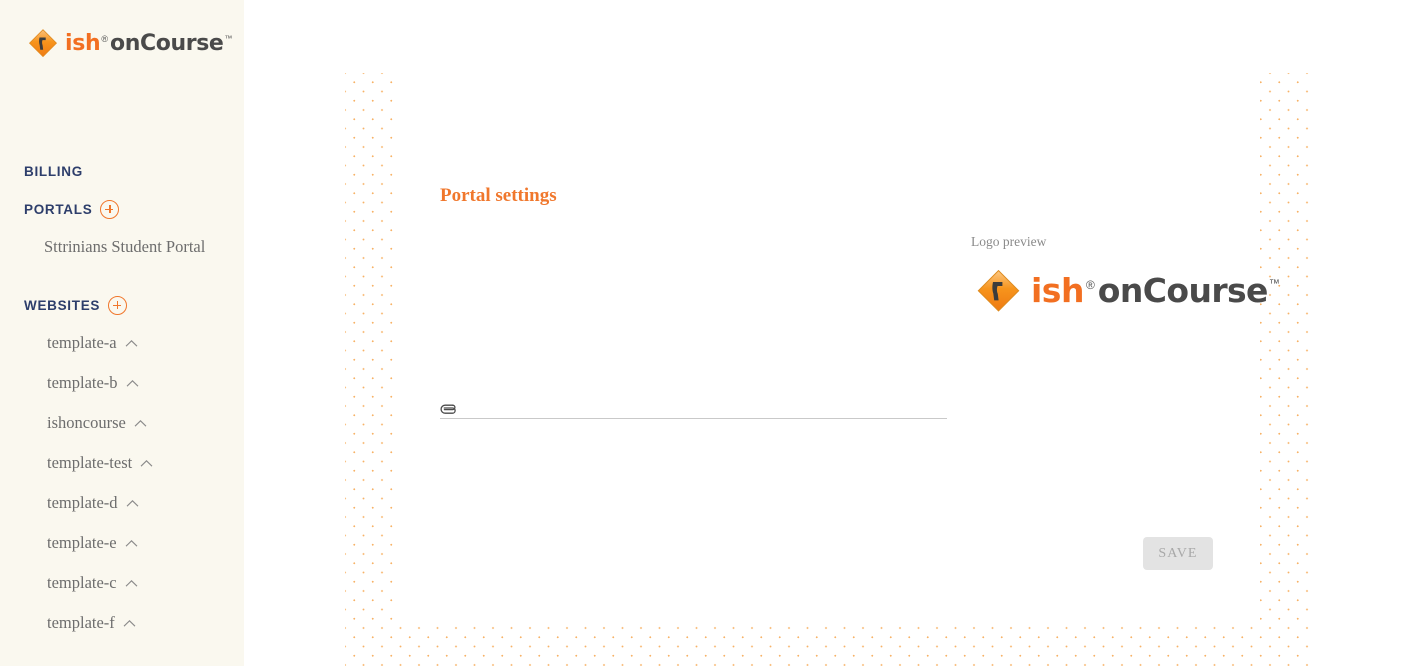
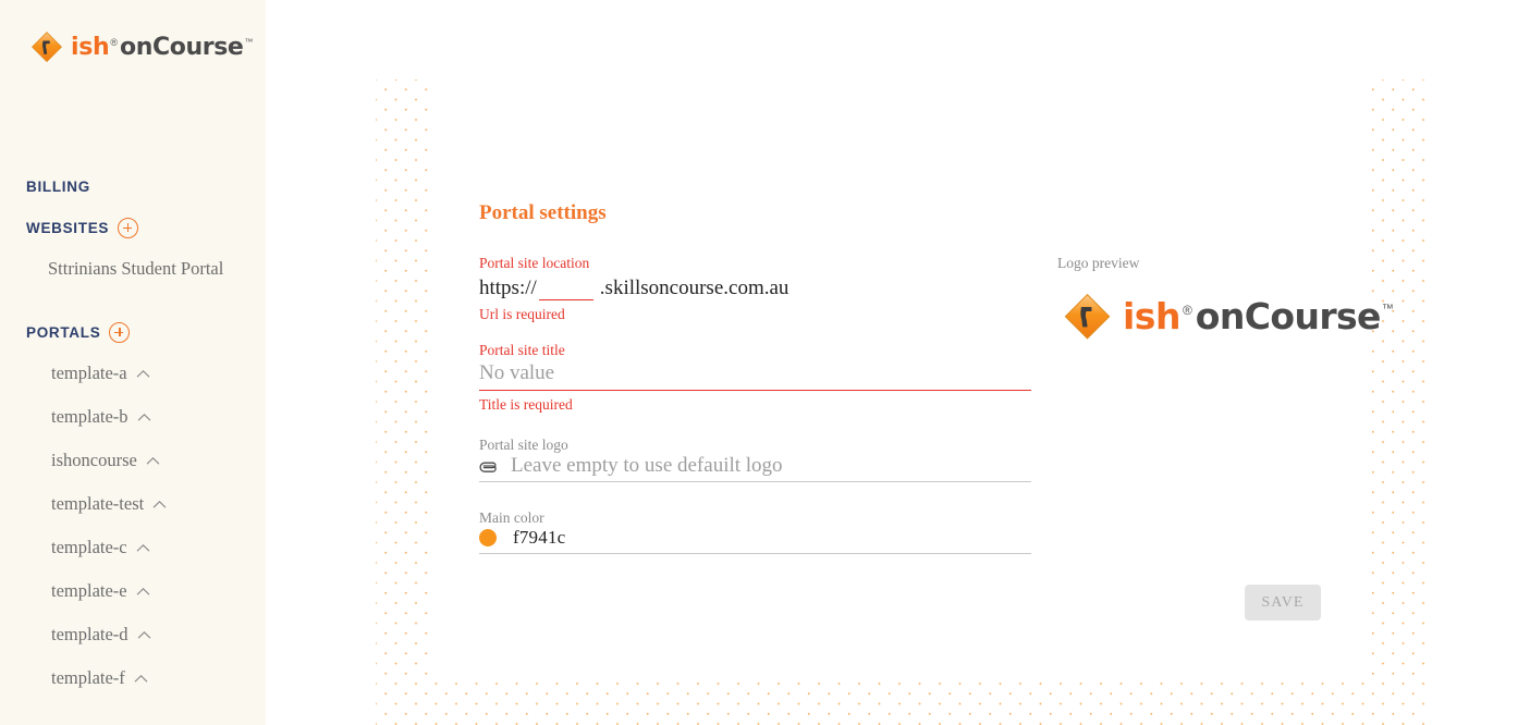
  ish
  ®
  onCourse
  ™
  BILLING
- PORTALS
+ WEBSITES
  Sttrinians Student Portal
- WEBSITES
+ PORTALS
  template-a
  template-b
  ishoncourse
  template-test
- template-d
+ template-c
  template-e
- template-c
+ template-d
  template-f
  Portal settings
+ Portal site location
+ https://
+ .skillsoncourse.com.au
+ Url is required
+ Portal site title
+ No value
+ Title is required
+ Portal site logo
+ Leave empty to use defauilt logo
+ Main color
+ f7941c
  Logo preview
  ish
  ®
  onCourse
  ™
  SAVE
